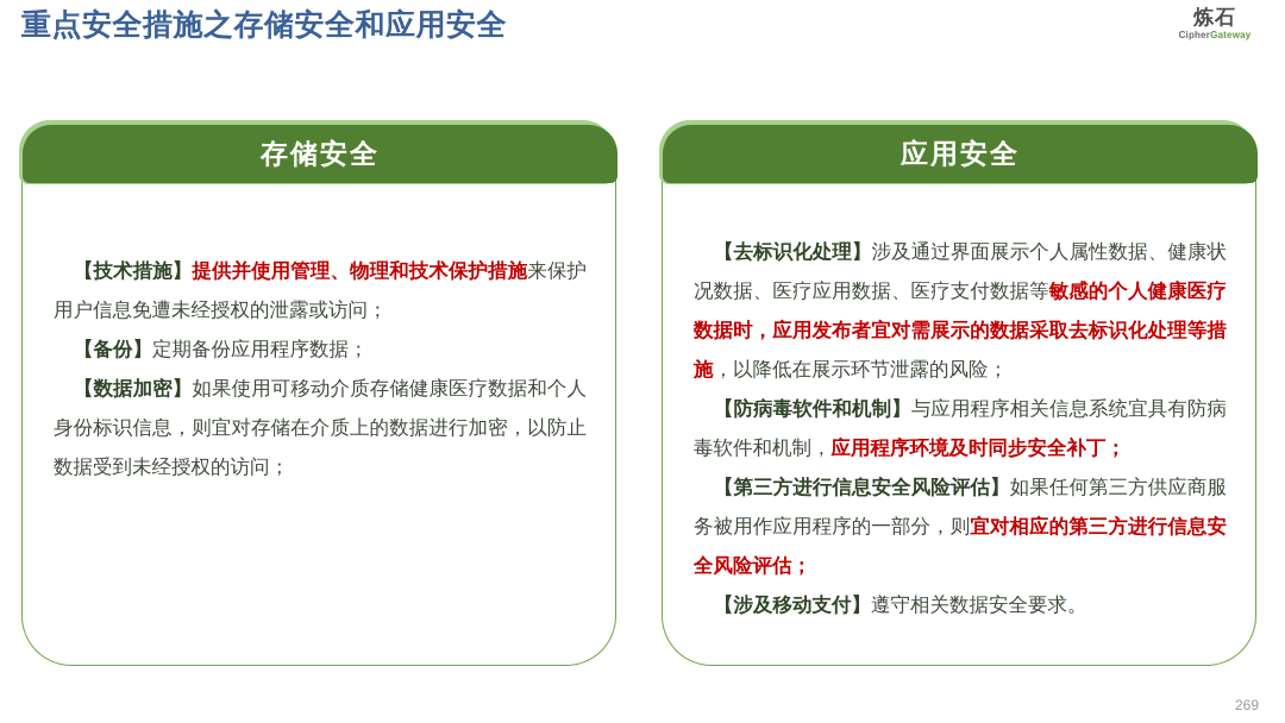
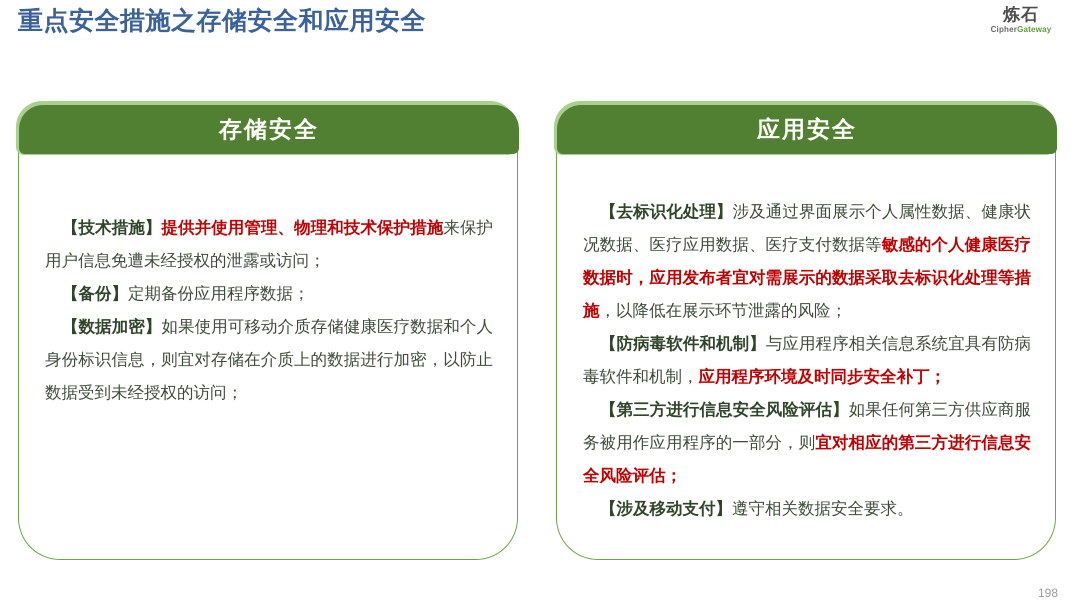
  重点安全措施之存储安全和应用安全
  炼石
  CipherGateway
  存储安全
  【技术措施】提供并使用管理、物理和技术保护措施来保护用户信息免遭未经授权的泄露或访问；
  【备份】定期备份应用程序数据；
  【数据加密】如果使用可移动介质存储健康医疗数据和个人身份标识信息，则宜对存储在介质上的数据进行加密，以防止数据受到未经授权的访问；
  应用安全
  【去标识化处理】涉及通过界面展示个人属性数据、健康状况数据、医疗应用数据、医疗支付数据等敏感的个人健康医疗数据时，应用发布者宜对需展示的数据采取去标识化处理等措施，以降低在展示环节泄露的风险；
  【防病毒软件和机制】与应用程序相关信息系统宜具有防病毒软件和机制，应用程序环境及时同步安全补丁；
  【第三方进行信息安全风险评估】如果任何第三方供应商服务被用作应用程序的一部分，则宜对相应的第三方进行信息安全风险评估；
  【涉及移动支付】遵守相关数据安全要求。
- 269
+ 198
